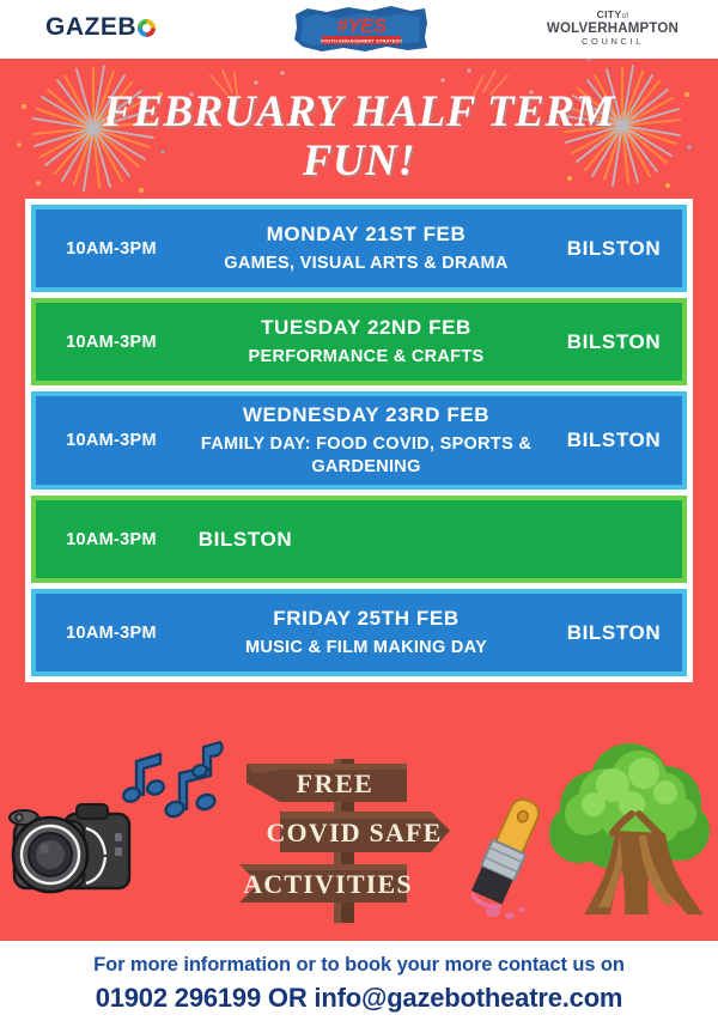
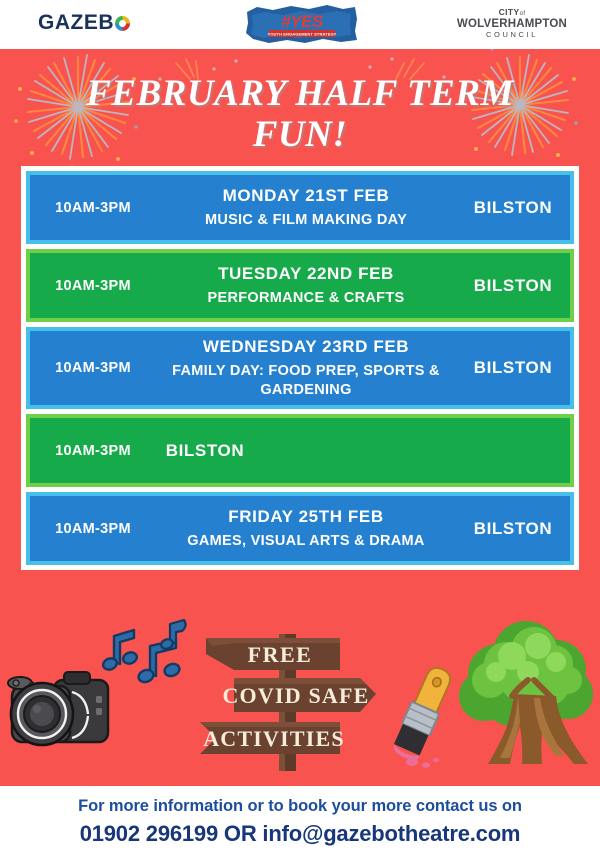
  GAZEB
  #YES
  WOLVERHAMPTON
  COUNCIL
  FEBRUARY HALF TERM
  FUN!
  10AM-3PM
  MONDAY 21ST FEB
- GAMES, VISUAL ARTS & DRAMA
+ MUSIC & FILM MAKING DAY
  BILSTON
  10AM-3PM
  TUESDAY 22ND FEB
  PERFORMANCE & CRAFTS
  BILSTON
  10AM-3PM
  WEDNESDAY 23RD FEB
- FAMILY DAY: FOOD COVID, SPORTS & GARDENING
+ FAMILY DAY: FOOD PREP, SPORTS & GARDENING
  BILSTON
  10AM-3PM
  BILSTON
  10AM-3PM
  FRIDAY 25TH FEB
- MUSIC & FILM MAKING DAY
+ GAMES, VISUAL ARTS & DRAMA
  BILSTON
  FREE
  COVID SAFE
  ACTIVITIES
  For more information or to book your more contact us on
  01902 296199 OR info@gazebotheatre.com
